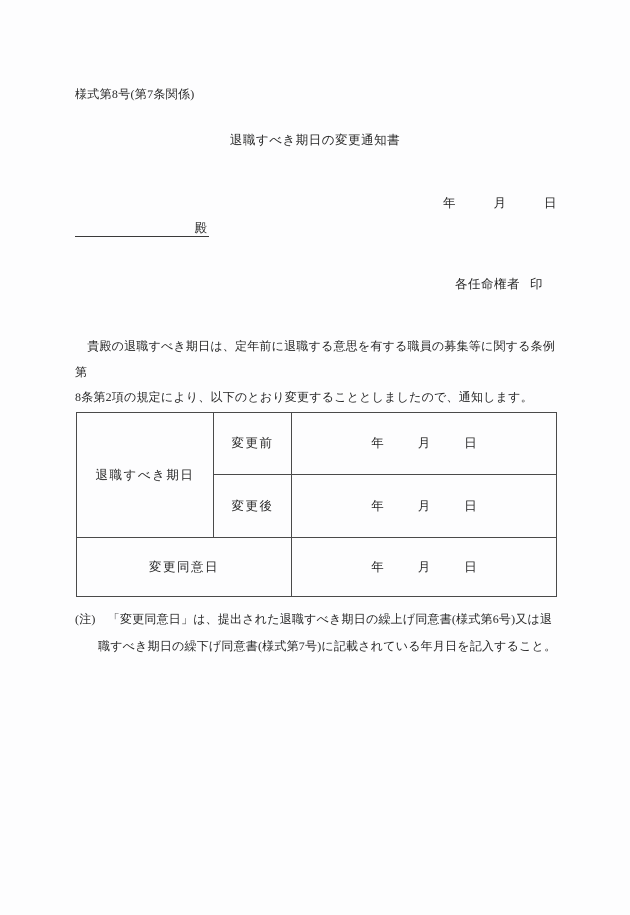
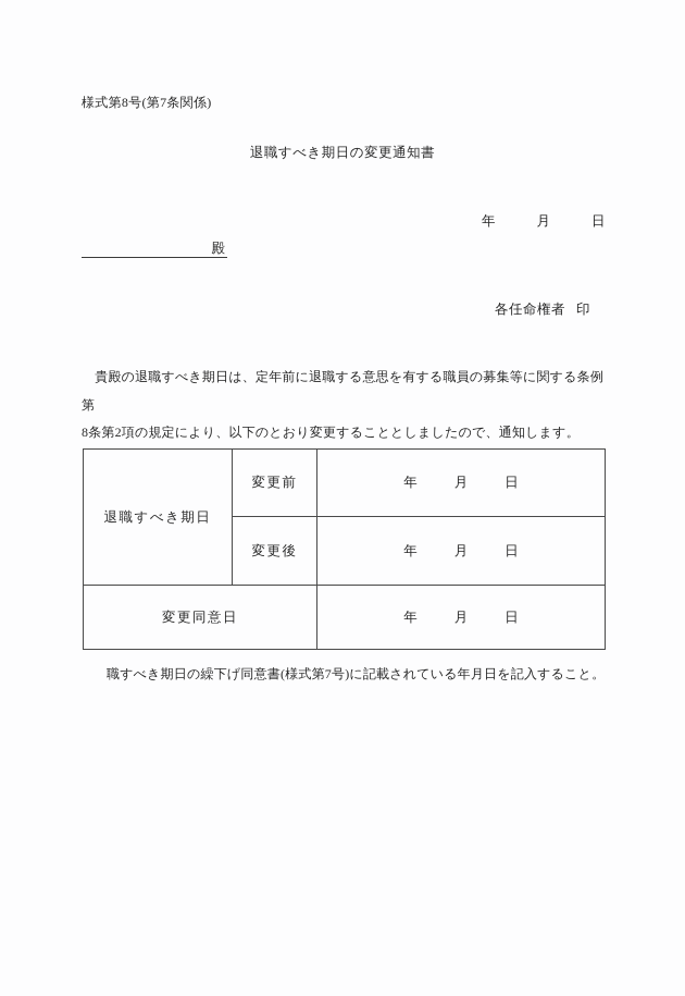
  様式第8号(第7条関係)
  退職すべき期日の変更通知書
  年
  月
  日
  殿
  各任命権者
  印
  貴殿の退職すべき期日は、定年前に退職する意思を有する職員の募集等に関する条例第
  8条第2項の規定により、以下のとおり変更することとしましたので、通知します。
  退職すべき期日	変更前	年 月 日
  変更後	年 月 日
  変更同意日	年 月 日
- (注) 「変更同意日」は、提出された退職すべき期日の繰上げ同意書(様式第6号)又は退
  職すべき期日の繰下げ同意書(様式第7号)に記載されている年月日を記入すること。
